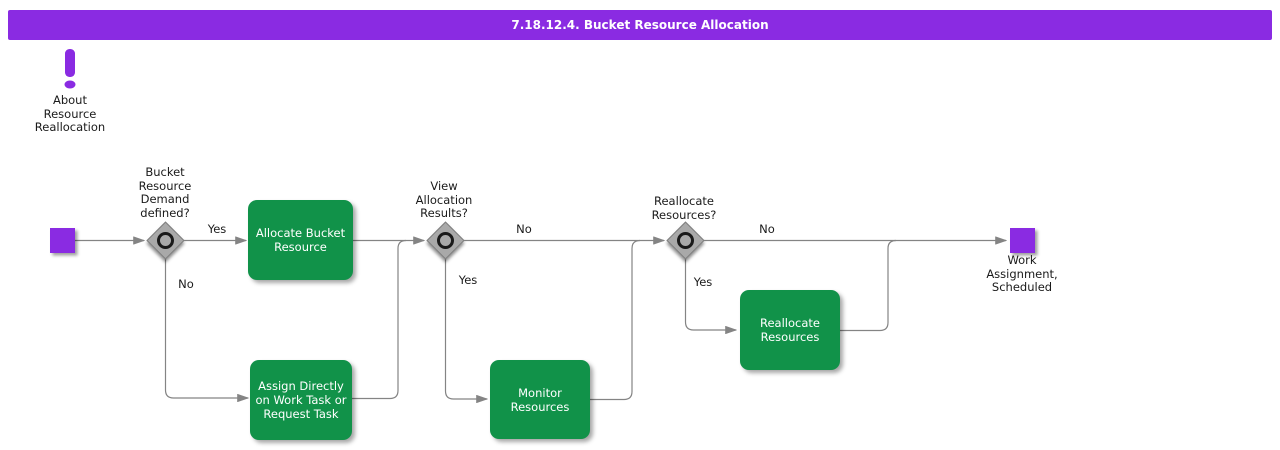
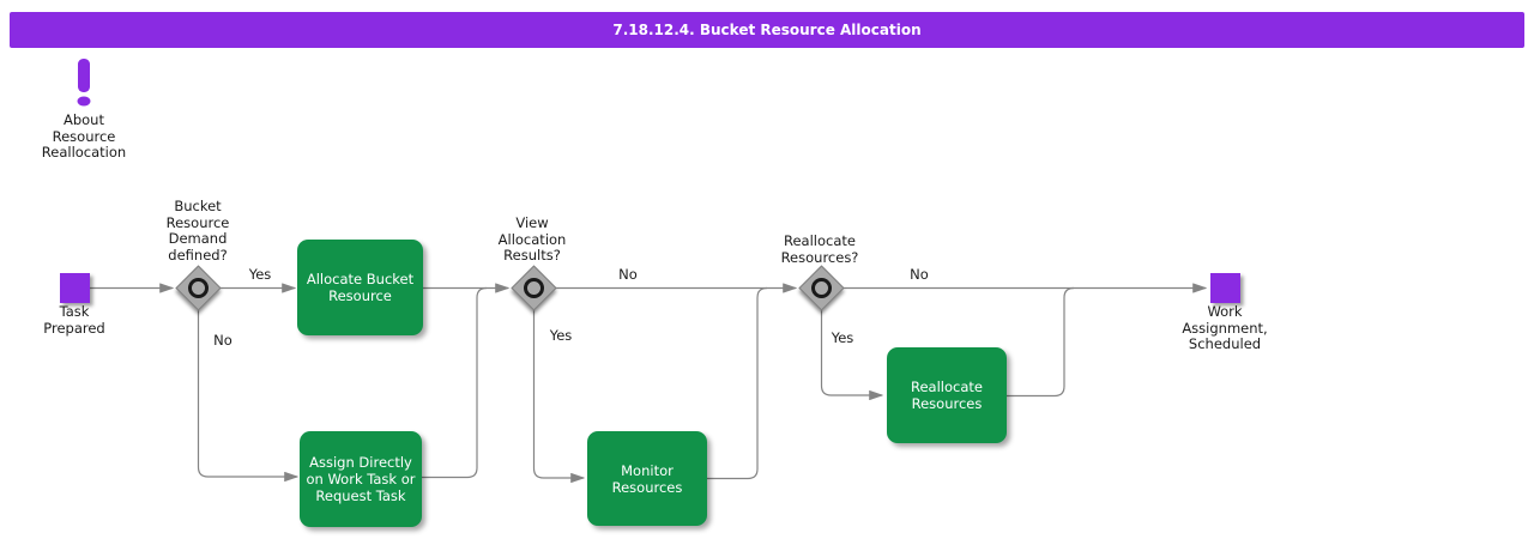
  7.18.12.4. Bucket Resource Allocation
  About
  Resource
  Reallocation
+ Task
+ Prepared
  Bucket
  Resource
  Demand
  defined?
  Yes
  No
  Allocate Bucket
  Resource
  Assign Directly
  on Work Task or
  Request Task
  View
  Allocation
  Results?
  No
  Yes
  Monitor
  Resources
  Reallocate
  Resources?
  No
  Yes
  Reallocate
  Resources
  Work
  Assignment,
  Scheduled
